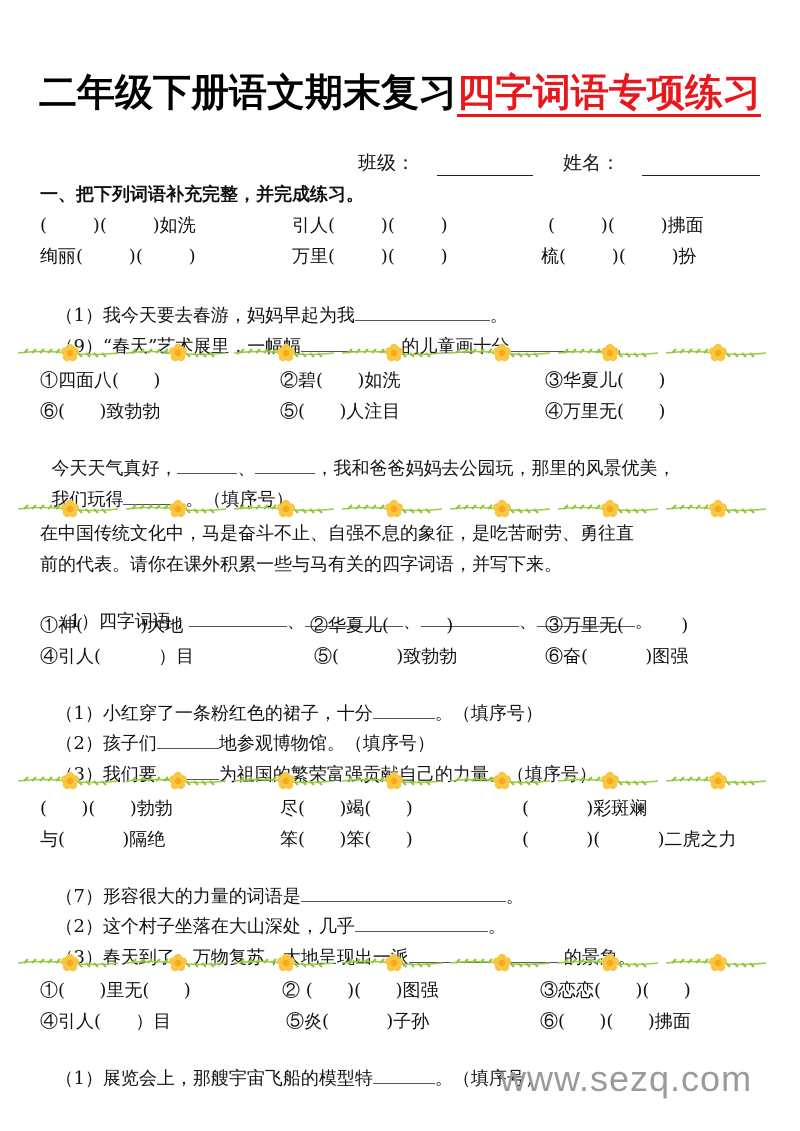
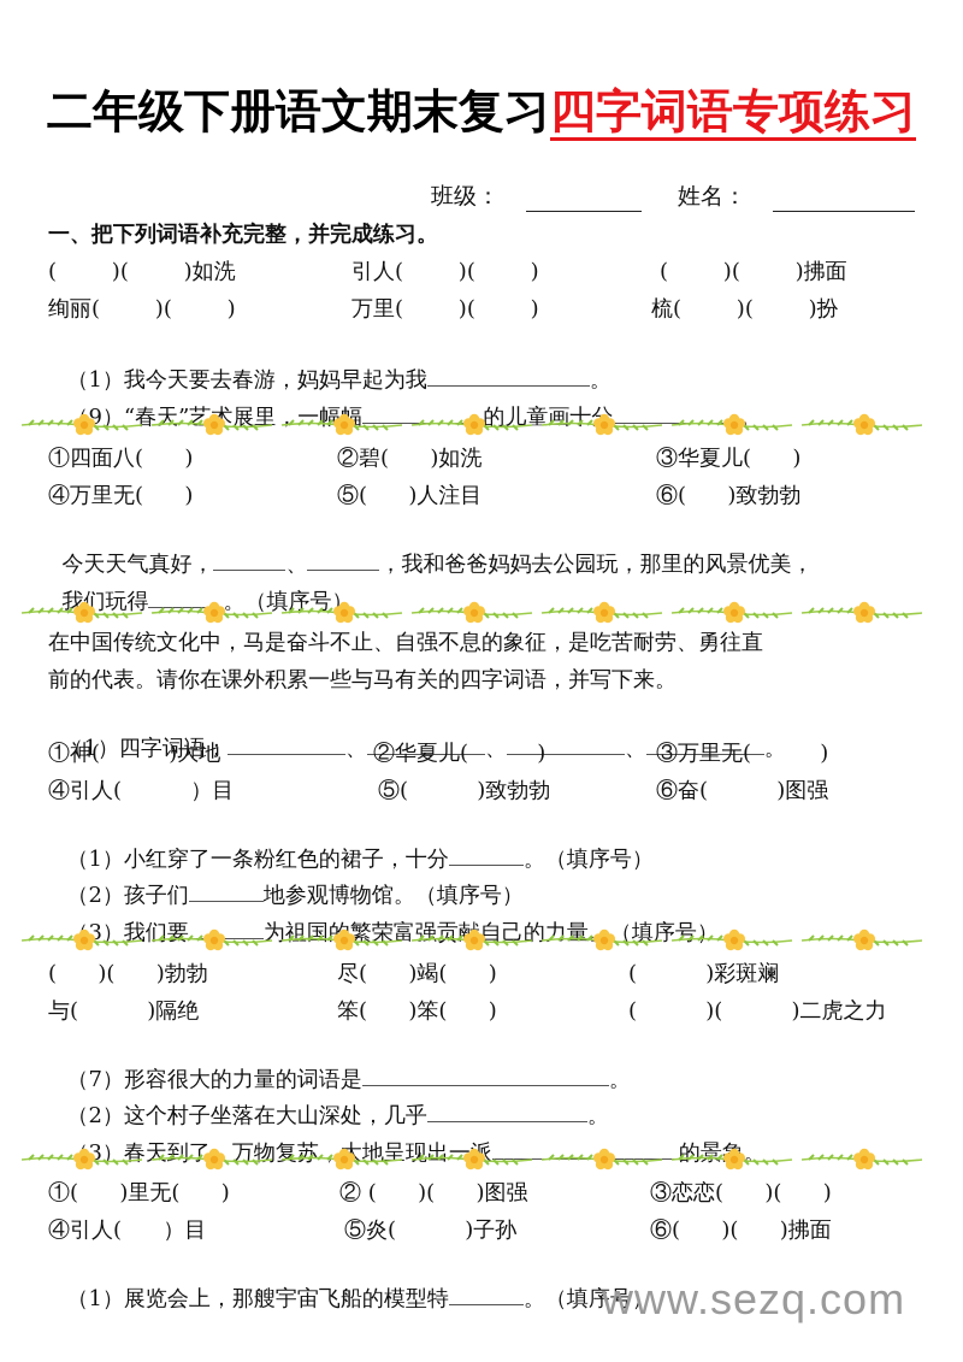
  二年级下册语文期末复习四字词语专项练习
  班级：
  姓名：
  一、把下列词语补充完整，并完成练习。
  ( )( )如洗
  引人( )( )
  ( )( )拂面
  绚丽( )( )
  万里( )( )
  梳( )( )扮
  （1）我今天要去春游，妈妈早起为我 。
  （9）“春天”艺术展里，一幅幅 的儿童画十 。
  ①四面八( )
  ②碧( )如洗
  ③华夏儿( )
- ⑥( )致勃勃
+ ④万里无( )
  ⑤( )人注目
- ④万里无( )
+ ⑥( )致勃勃
  今天天气真好， 、 ，我和爸爸妈妈去公园玩，那里的风景优美，
  我们玩得 。（填序号）
  在中国传统文化中，马是奋斗不止、自强不息的象征，是吃苦耐劳、勇往直
  前的代表。请你在课外积累一些与马有关的四字词语，并写下来。
  （1）四字词语： 、 、 、 。
  ①神( )大地
  ②华夏儿( )
  ③万里无( )
  ④引人( ）目
  ⑤( )致勃勃
  ⑥奋( )图强
  （1）小红穿了一条粉红色的裙子，十分 。（填序号）
  （2）孩子们 地参观博物馆。（填序号）
  （3）我们要 为祖国的繁荣富强贡献自己的力量。（填序号）
  ( )( )勃勃
  尽( )竭( )
  ( )彩斑斓
  与( )隔绝
  笨( )笨( )
  ( )( )二虎之力
  （7）形容很大的力量的词语是 。
  （2）这个村子坐落在大山深处，几乎 。
  3）春天到了万物复苏，地呈现出一 的景。
  ①( )里无( )
  ② ( )( )图强
  ③恋恋( )( )
  ④引人( ）目
  ⑤炎( )子孙
  ⑥( )( )拂面
  （1）展览会上，那艘宇宙飞船的模型特 。（填序号）
  www.sezq.com
